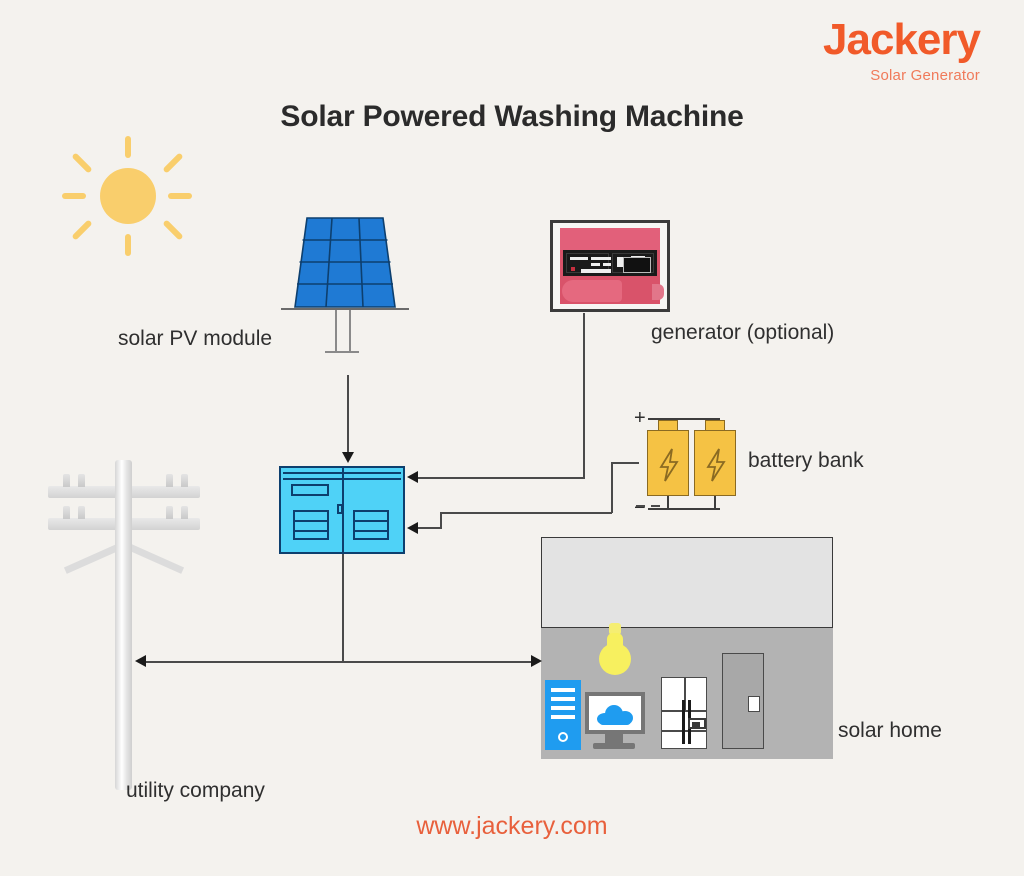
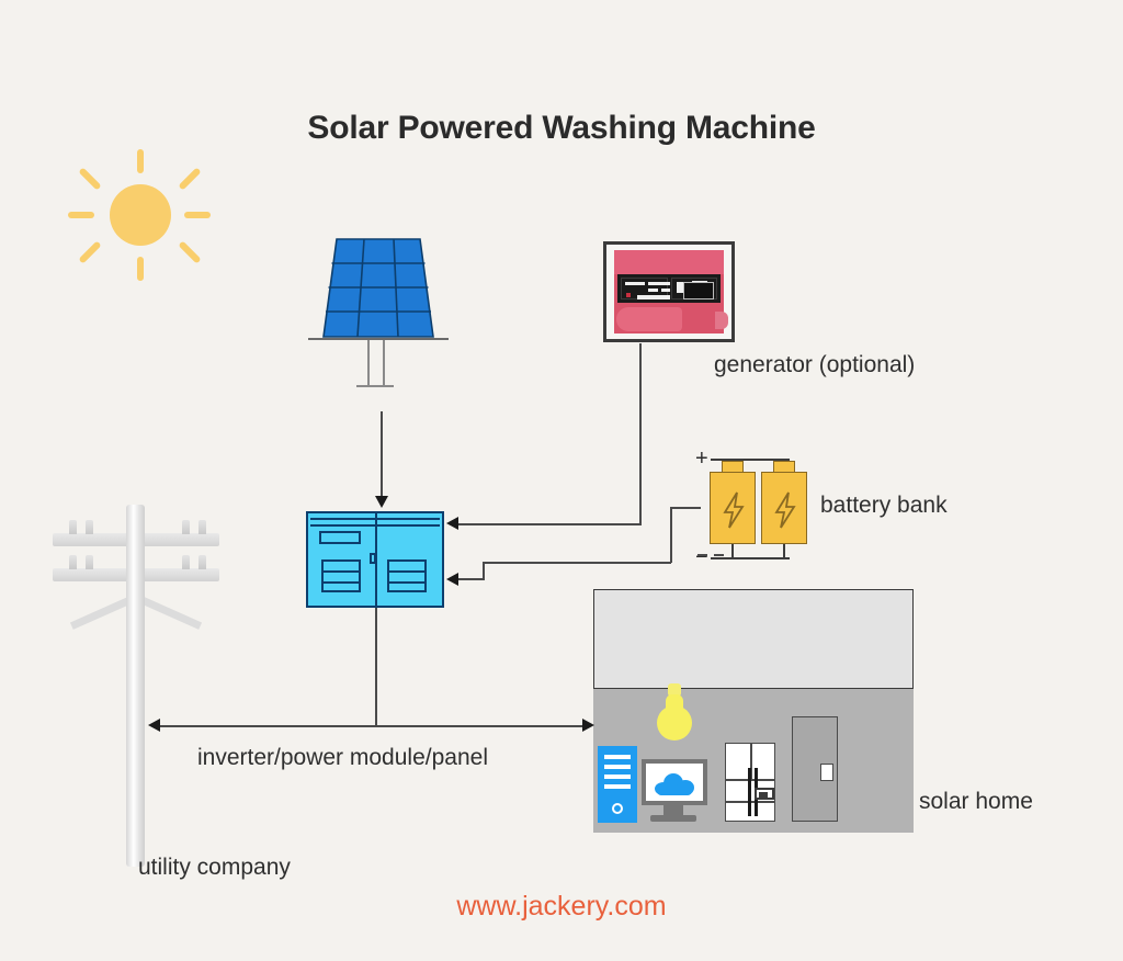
- Jackery
- Solar Generator
  Solar Powered Washing Machine
- solar PV module
  generator (optional)
  +
  −
  battery bank
+ inverter/power module/panel
  utility company
  solar home
  www.jackery.com
